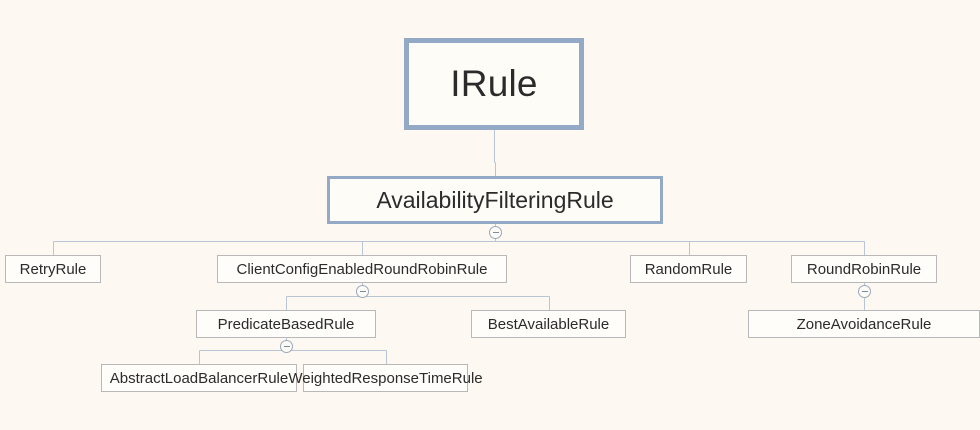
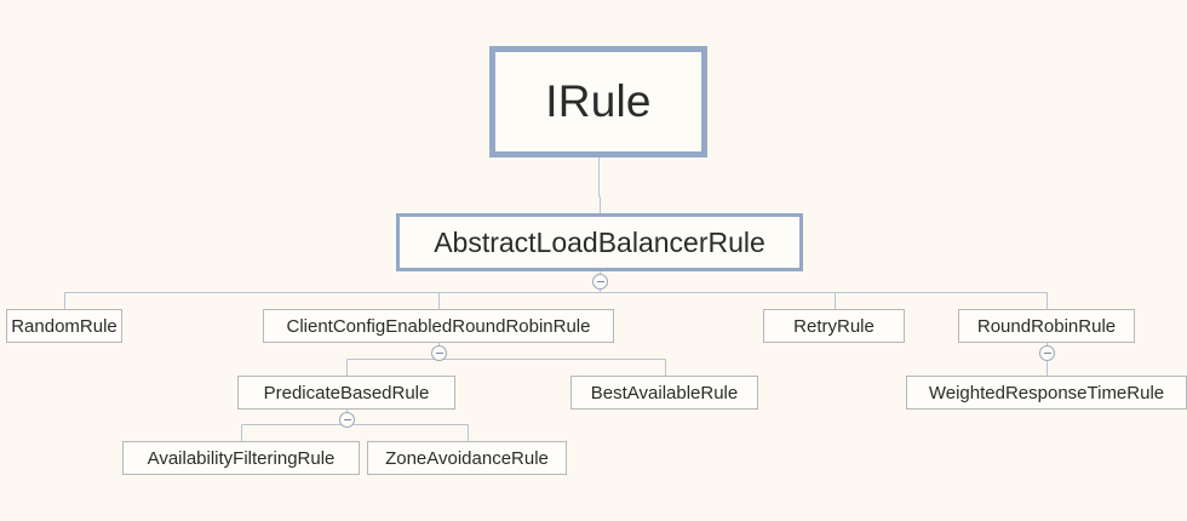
  IRule
- AvailabilityFilteringRule
+ AbstractLoadBalancerRule
- RetryRule
+ RandomRule
  ClientConfigEnabledRoundRobinRule
- RandomRule
+ RetryRule
  RoundRobinRule
  PredicateBasedRule
  BestAvailableRule
- ZoneAvoidanceRule
+ WeightedResponseTimeRule
- AbstractLoadBalancerRule
+ AvailabilityFilteringRule
- WeightedResponseTimeRule
+ ZoneAvoidanceRule
